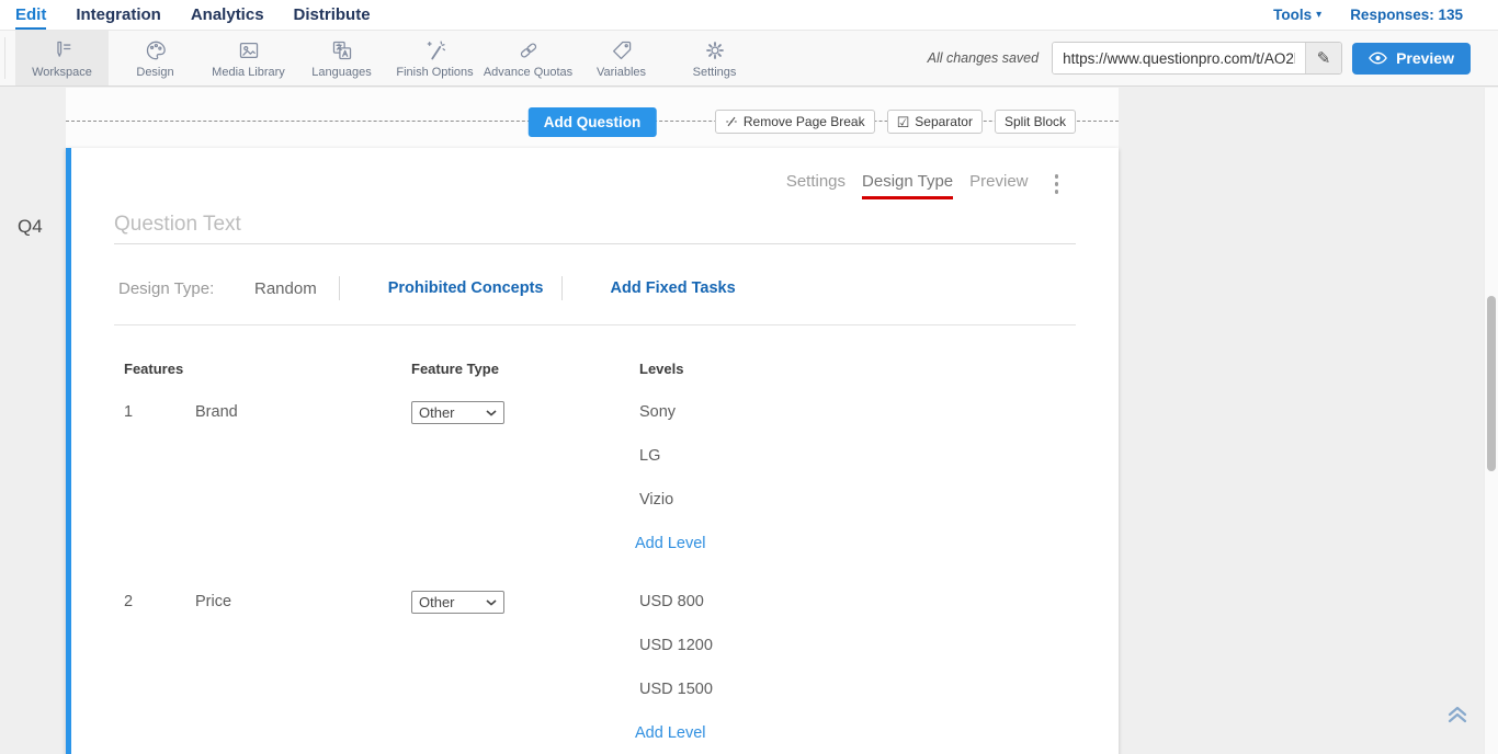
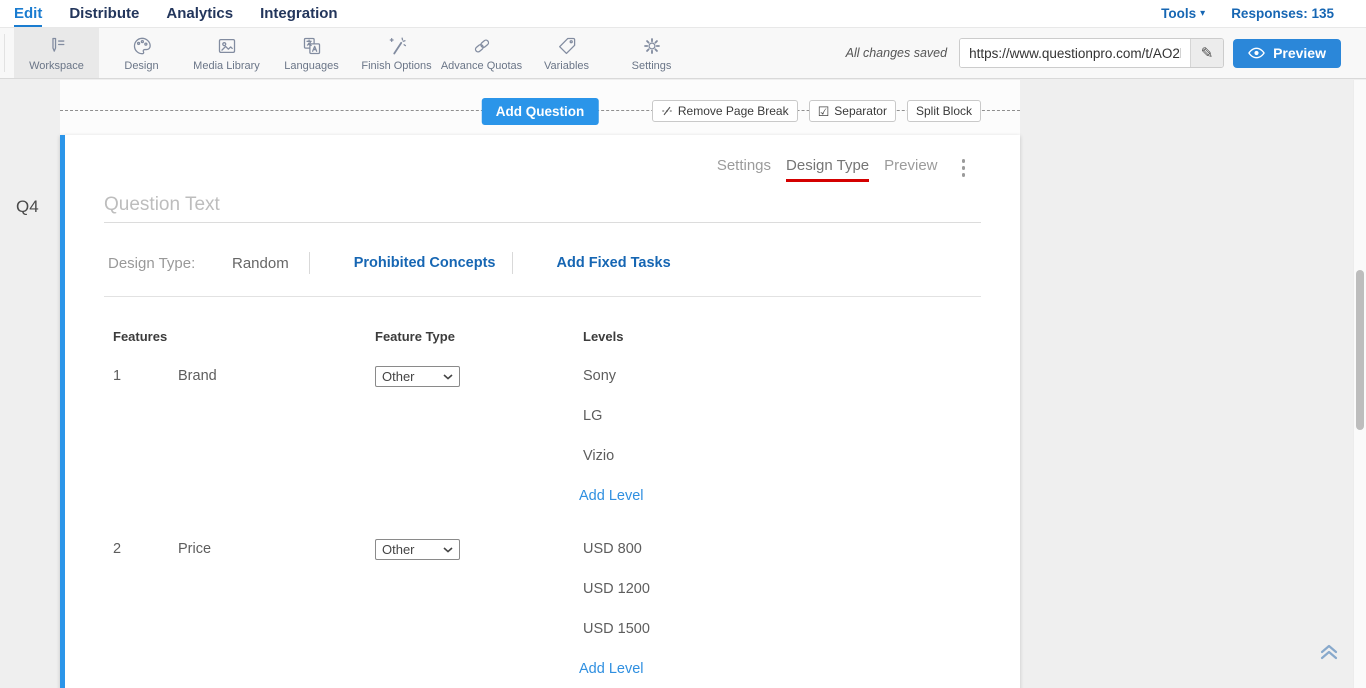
  Edit
- Integration
+ Distribute
  Analytics
- Distribute
+ Integration
  Tools
  ▾
  Responses: 135
  Workspace
  Design
  Media Library
  Languages
  Finish Options
  Advance Quotas
  Variables
  Settings
  All changes saved
  https://www.questionpro.com/t/AO2
  ✎
  Preview
  Q4
  Add Question
  Remove Page Break
  ☑
  Separator
  Split Block
  Settings
  Design Type
  Preview
  Question Text
  Design Type:
  Random
  Prohibited Concepts
  Add Fixed Tasks
  Features
  Feature Type
  Levels
  1
  Brand
  Other
  Sony
  LG
  Vizio
  Add Level
  2
  Price
  Other
  USD 800
  USD 1200
  USD 1500
  Add Level
